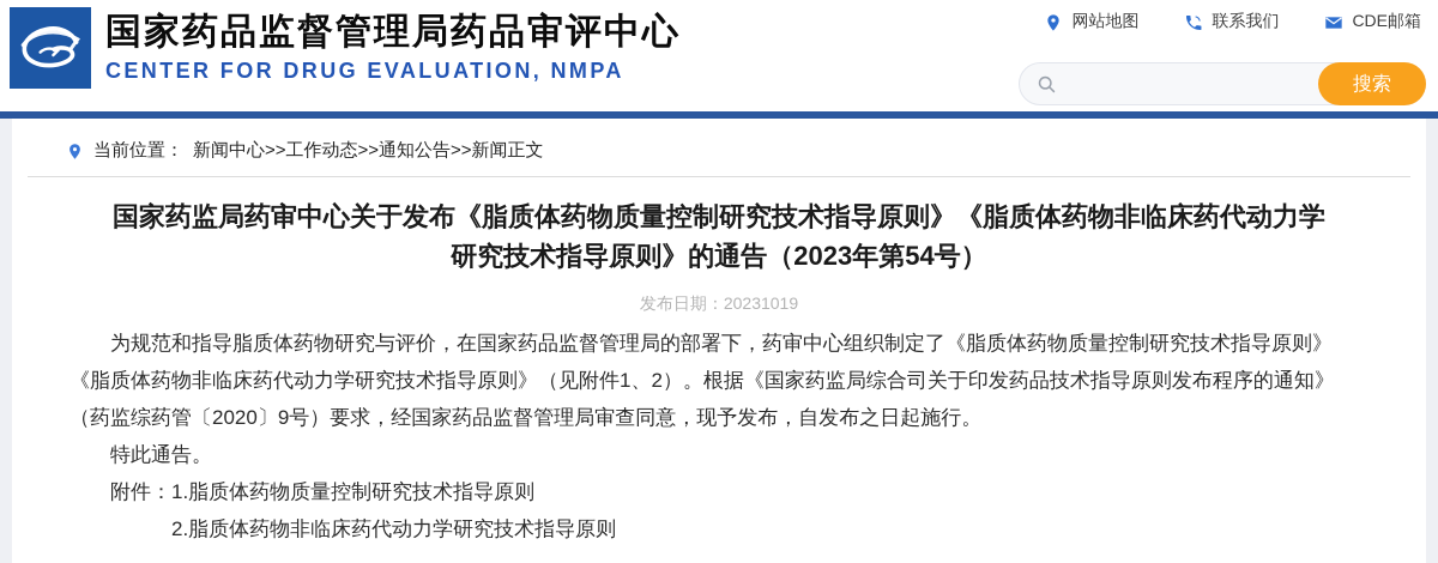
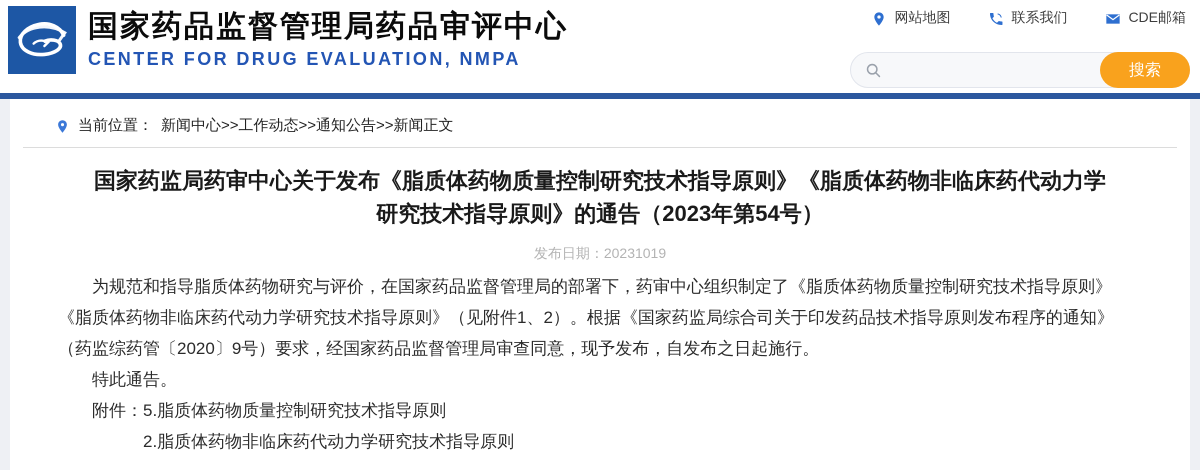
  国家药品监督管理局药品审评中心
  CENTER FOR DRUG EVALUATION, NMPA
  网站地图
  联系我们
  CDE邮箱
  搜索
  当前位置：
  新闻中心>>工作动态>>通知公告>>新闻正文
  国家药监局药审中心关于发布《脂质体药物质量控制研究技术指导原则》《脂质体药物非临床药代动力学研究技术指导原则》的通告（2023年第54号）
  发布日期：20231019
  为规范和指导脂质体药物研究与评价，在国家药品监督管理局的部署下，药审中心组织制定了《脂质体药物质量控制研究技术指导原则》《脂质体药物非临床药代动力学研究技术指导原则》（见附件1、2）。根据《国家药监局综合司关于印发药品技术指导原则发布程序的通知》（药监综药管〔2020〕9号）要求，经国家药品监督管理局审查同意，现予发布，自发布之日起施行。
  特此通告。
  附件：
- 1.脂质体药物质量控制研究技术指导原则
+ 5.脂质体药物质量控制研究技术指导原则
  2.脂质体药物非临床药代动力学研究技术指导原则
